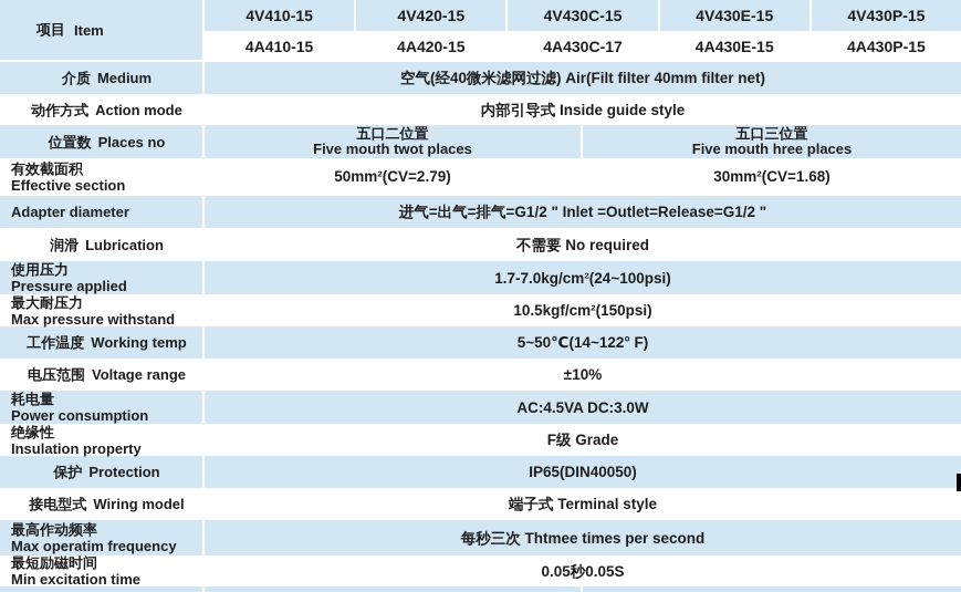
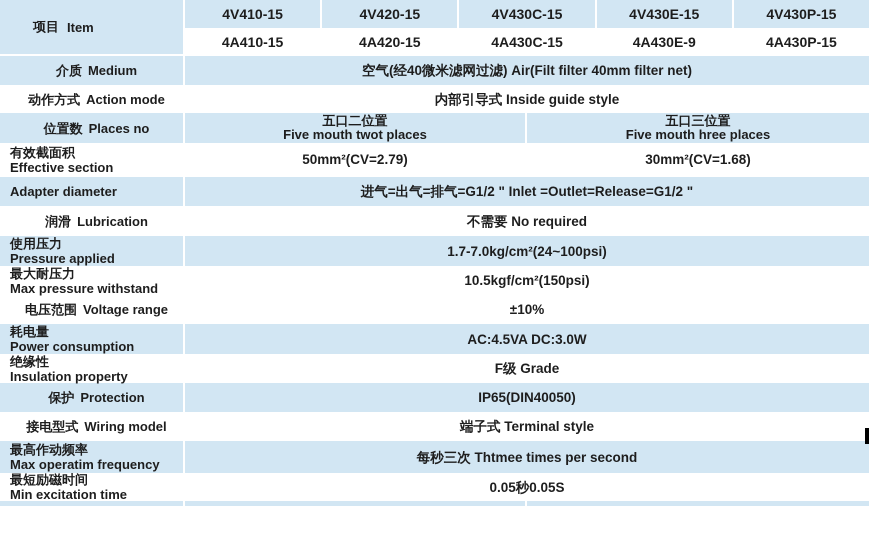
  项目
  Item
  4V410-15
  4V420-15
  4V430C-15
  4V430E-15
  4V430P-15
  4A410-15
  4A420-15
- 4A430C-17
+ 4A430C-15
- 4A430E-15
+ 4A430E-9
  4A430P-15
  介质
  Medium
  空气(经40微米滤网过滤) Air(Filt filter 40mm filter net)
  动作方式
  Action mode
  内部引导式 Inside guide style
  位置数
  Places no
  五口二位置
  Five mouth twot places
  五口三位置
  Five mouth hree places
  有效截面积
  Effective section
  50mm²(CV=2.79)
  30mm²(CV=1.68)
  Adapter diameter
  进气=出气=排气=G1/2 " Inlet =Outlet=Release=G1/2 "
  润滑
  Lubrication
  不需要 No required
  使用压力
  Pressure applied
  1.7-7.0kg/cm²(24~100psi)
  最大耐压力
  Max pressure withstand
  10.5kgf/cm²(150psi)
- 工作温度
- Working temp
- 5~50℃(14~122° F)
  电压范围
  Voltage range
  ±10%
  耗电量
  Power consumption
  AC:4.5VA DC:3.0W
  绝缘性
  Insulation property
  F级 Grade
  保护
  Protection
  IP65(DIN40050)
  接电型式
  Wiring model
  端子式 Terminal style
  最高作动频率
  Max operatim frequency
  每秒三次 Thtmee times per second
  最短励磁时间
  Min excitation time
  0.05秒0.05S
